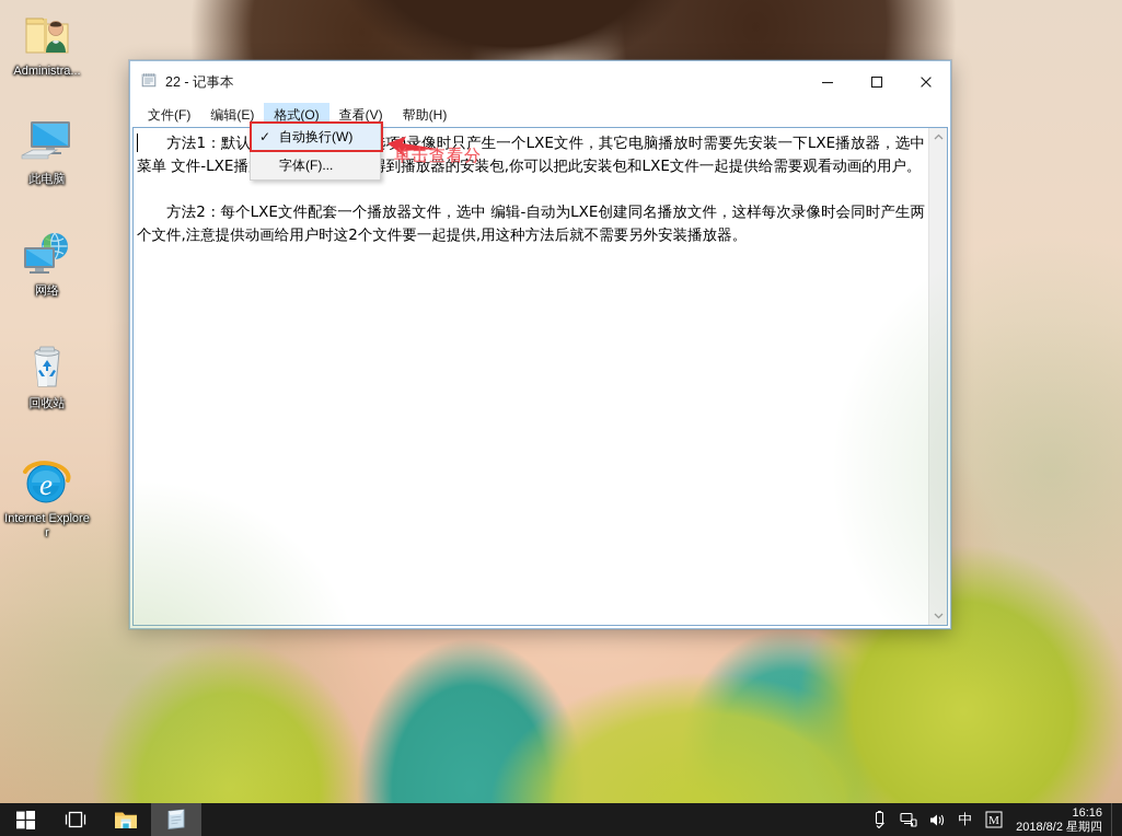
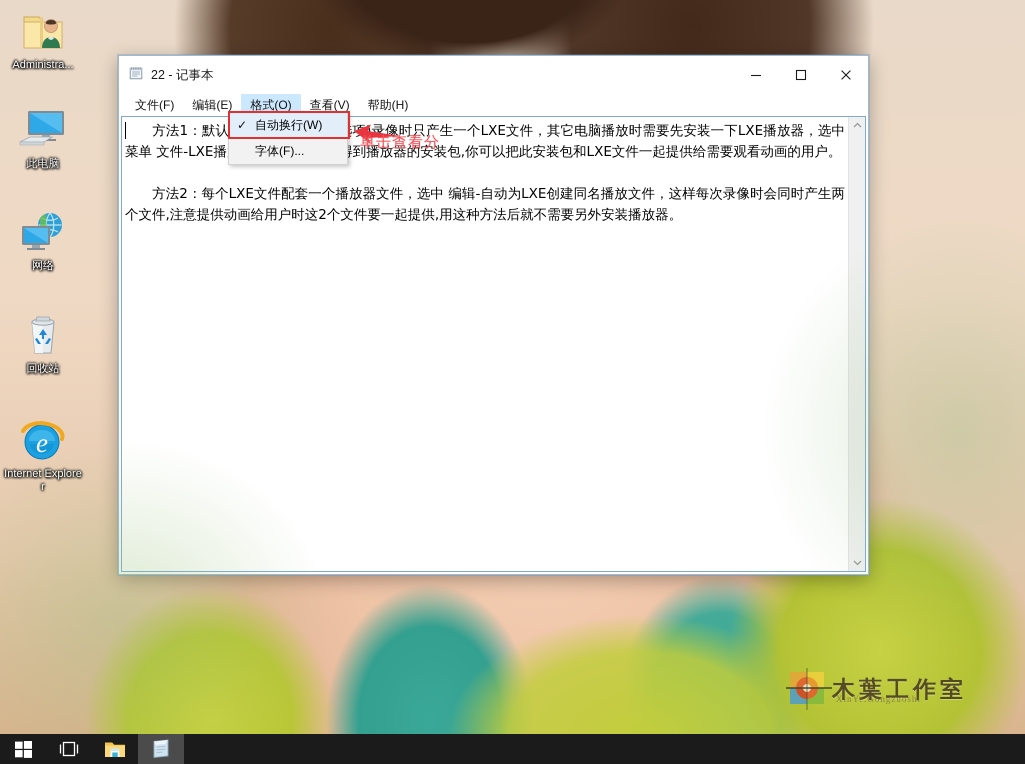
+ 木葉工作室
+ XinYe.Gongzuoshi
  文件(F)
  编辑(E)
  格式(O)
  查看(V)
  帮助(H)
  ✓
  自动换行(W)
  字体(F)...
  单击查看分
- 中
- M
- 16:16
- 2018/8/2 星期四
